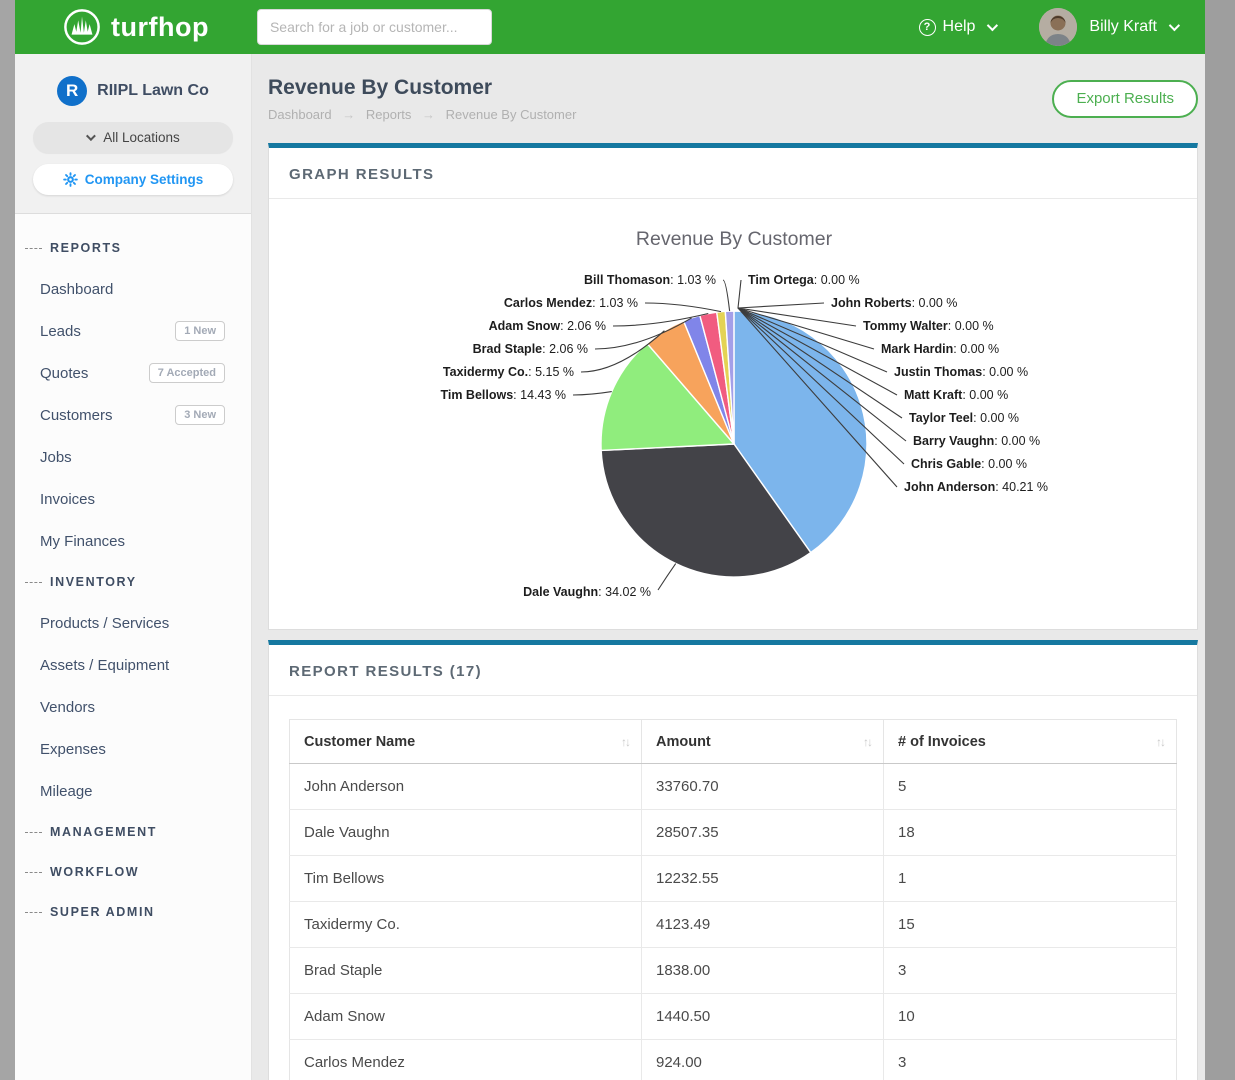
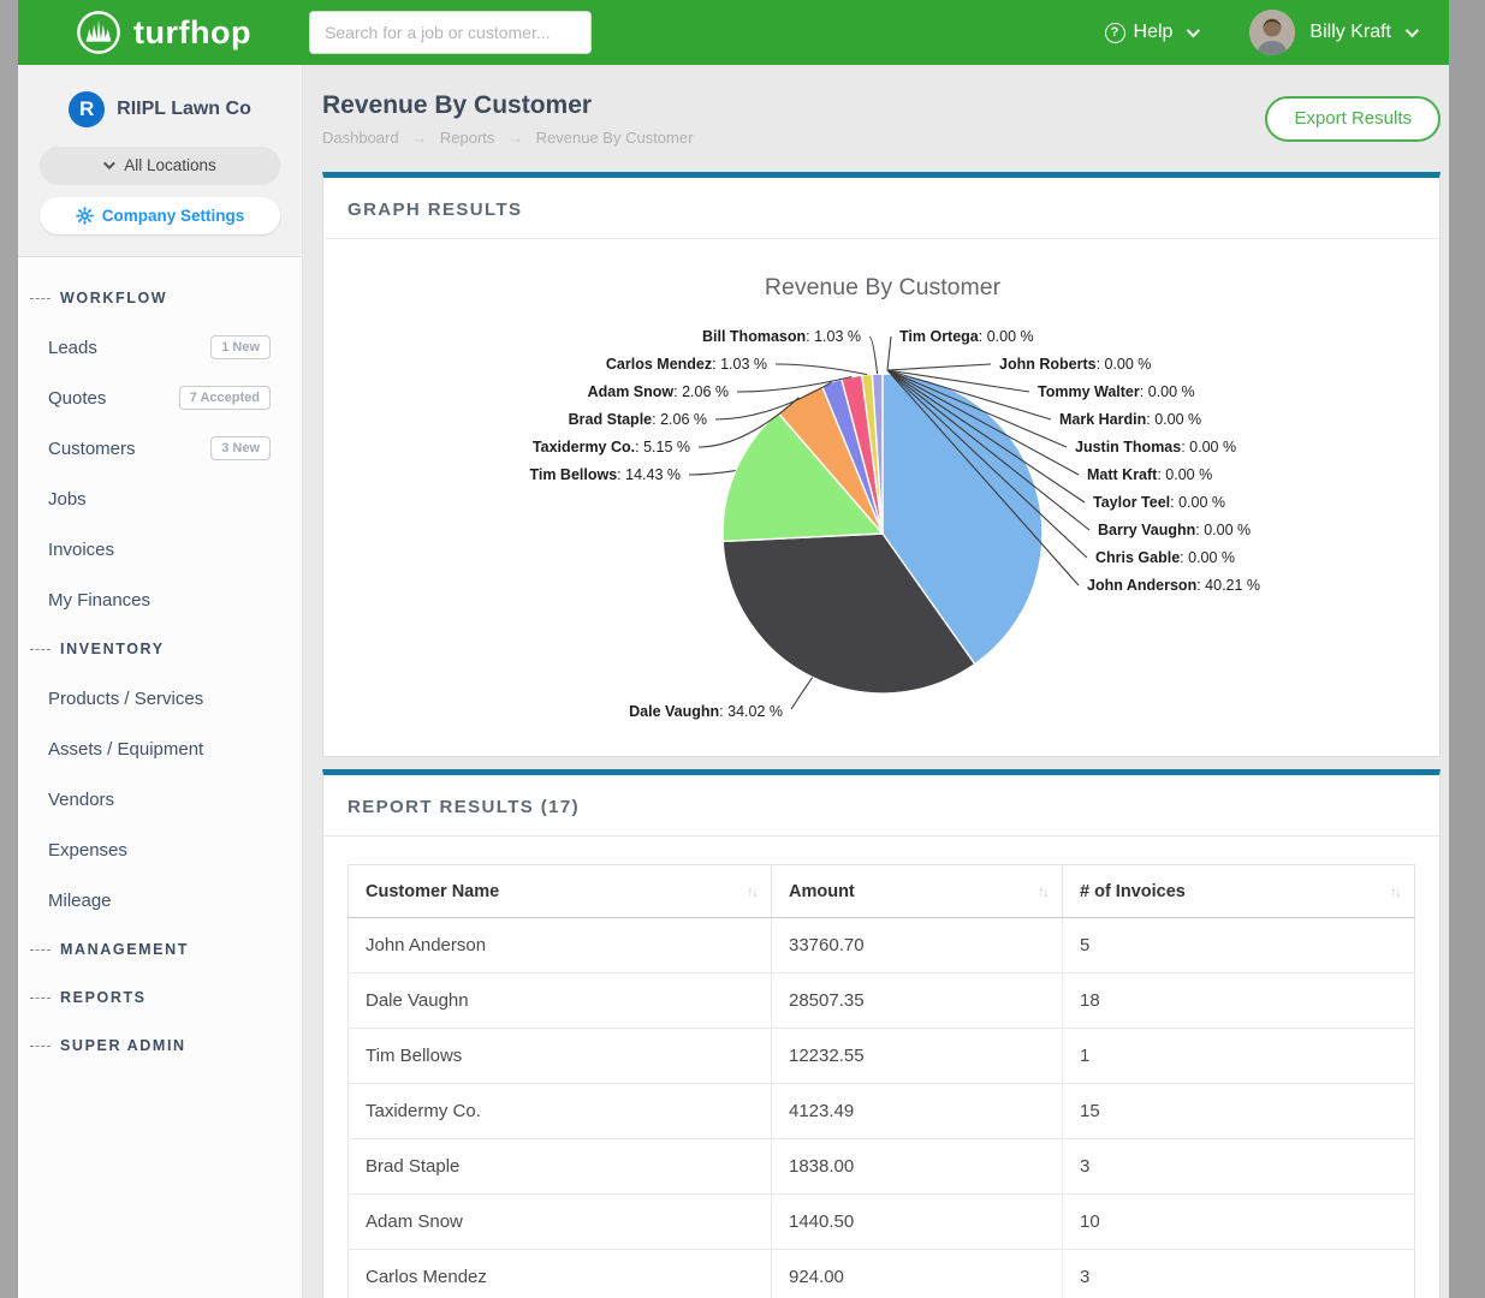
  turfhop
  Search for a job or customer...
  ?
  Help
  Billy Kraft
  R
  RIIPL Lawn Co
  All Locations
  Company Settings
- REPORTS
+ WORKFLOW
- Dashboard
  Leads
  1 New
  Quotes
  7 Accepted
  Customers
  3 New
  Jobs
  Invoices
  My Finances
  INVENTORY
  Products / Services
  Assets / Equipment
  Vendors
  Expenses
  Mileage
  MANAGEMENT
- WORKFLOW
+ REPORTS
  SUPER ADMIN
  Revenue By Customer
  Dashboard → Reports → Revenue By Customer
  Export Results
  GRAPH RESULTS
  Revenue By Customer
  Bill Thomason: 1.03 %
  Carlos Mendez: 1.03 %
  Adam Snow: 2.06 %
  Brad Staple: 2.06 %
  Taxidermy Co.: 5.15 %
  Tim Bellows: 14.43 %
  Tim Ortega: 0.00 %
  John Roberts: 0.00 %
  Tommy Walter: 0.00 %
  Mark Hardin: 0.00 %
  Justin Thomas: 0.00 %
  Matt Kraft: 0.00 %
  Taylor Teel: 0.00 %
  Barry Vaughn: 0.00 %
  Chris Gable: 0.00 %
  John Anderson: 40.21 %
  Dale Vaughn: 34.02 %
  REPORT RESULTS (17)
  Customer Name ↑↓	Amount ↑↓	# of Invoices ↑↓
  John Anderson	33760.70	5
  Dale Vaughn	28507.35	18
  Tim Bellows	12232.55	1
  Taxidermy Co.	4123.49	15
  Brad Staple	1838.00	3
  Adam Snow	1440.50	10
  Carlos Mendez	924.00	3
